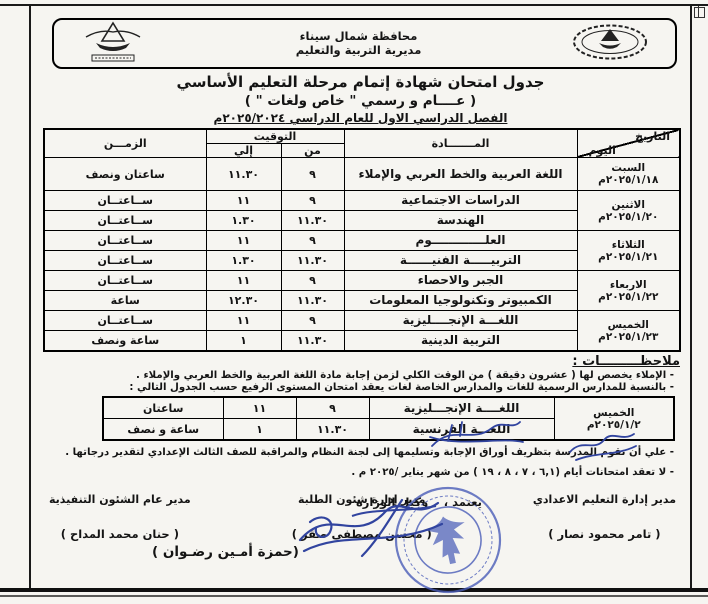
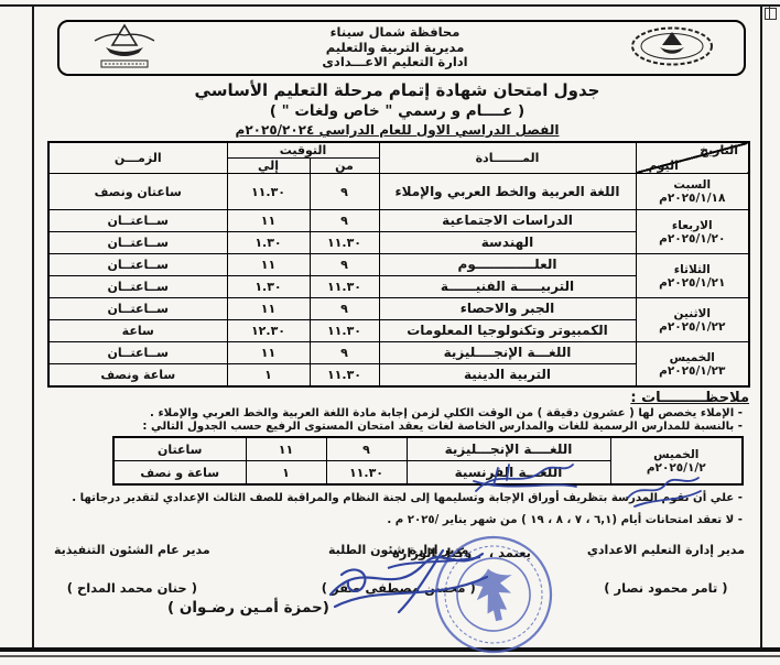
  محافظة شمال سيناء
  مديرية التربية والتعليم
+ ادارة التعليم الاعـــدادى
  جدول امتحان شهادة إتمام مرحلة التعليم الأساسي
  ( عــــام و رسمي " خاص ولغات " )
  الفصل الدراسي الاول للعام الدراسي ٢٠٢٥/٢٠٢٤م
  التاريخ اليوم	المـــــــادة	التوقيت	الزمـــن
  من	إلي
  السبت ٢٠٢٥/١/١٨م	اللغة العربية والخط العربي والإملاء	٩	١١.٣٠	ساعتان ونصف
- الاثنين ٢٠٢٥/١/٢٠م	الدراسات الاجتماعية	٩	١١	ســاعتــان
+ الاربعاء ٢٠٢٥/١/٢٠م	الدراسات الاجتماعية	٩	١١	ســاعتــان
  الهندسة	١١.٣٠	١.٣٠	ســاعتــان
  الثلاثاء ٢٠٢٥/١/٢١م	العلـــــــــــــوم	٩	١١	ســاعتــان
  التربيـــــة الفنيــــــة	١١.٣٠	١.٣٠	ســاعتــان
- الاربعاء ٢٠٢٥/١/٢٢م	الجبر والاحصاء	٩	١١	ســاعتــان
+ الاثنين ٢٠٢٥/١/٢٢م	الجبر والاحصاء	٩	١١	ســاعتــان
  الكمبيوتر وتكنولوجيا المعلومات	١١.٣٠	١٢.٣٠	ساعة
  الخميس ٢٠٢٥/١/٢٣م	اللغـــة الإنجــــليزية	٩	١١	ســاعتــان
  التربية الدينية	١١.٣٠	١	ساعة ونصف
  ملاحظـــــــــات :
  - الإملاء يخصص لها ( عشرون دقيقة ) من الوقت الكلي لزمن إجابة مادة اللغة العربية والخط العربي والإملاء .
  - بالنسبة للمدارس الرسمية للغات والمدارس الخاصة لغات يعقد امتحان المستوى الرفيع حسب الجدول التالي :
  الخميس ٢٠٢٥/١/٢م	اللغــــة الإنجـــليزية	٩	١١	ساعتان
  اللغـــة الفرنسية	١١.٣٠	١	ساعة و نصف
  - علي أن تم المدرسة بتظريف أوراق الإجابة وتسليمها إلى لجنة النظام والمراقبة للصف الثالث الإعدادي لتقدير درجاتها .
  - لا تعقد امتحانات أيام (٦,١ ، ٧ ، ٨ ، ١٩ ) من شهر يناير /٢٠٢٥ م .
  مدير إدارة التعليم الاعدادي
  ( تامر محمود نصار )
  مدير إدارة شئون الطلبة
  ( مسن مصطفى صق )
  مدير عام الشئون التنفيذية
  ( حنان محمد المداح )
  يعتمد ،
  وكيل الوزارة
  (حمزة أمـين رضـوان )
